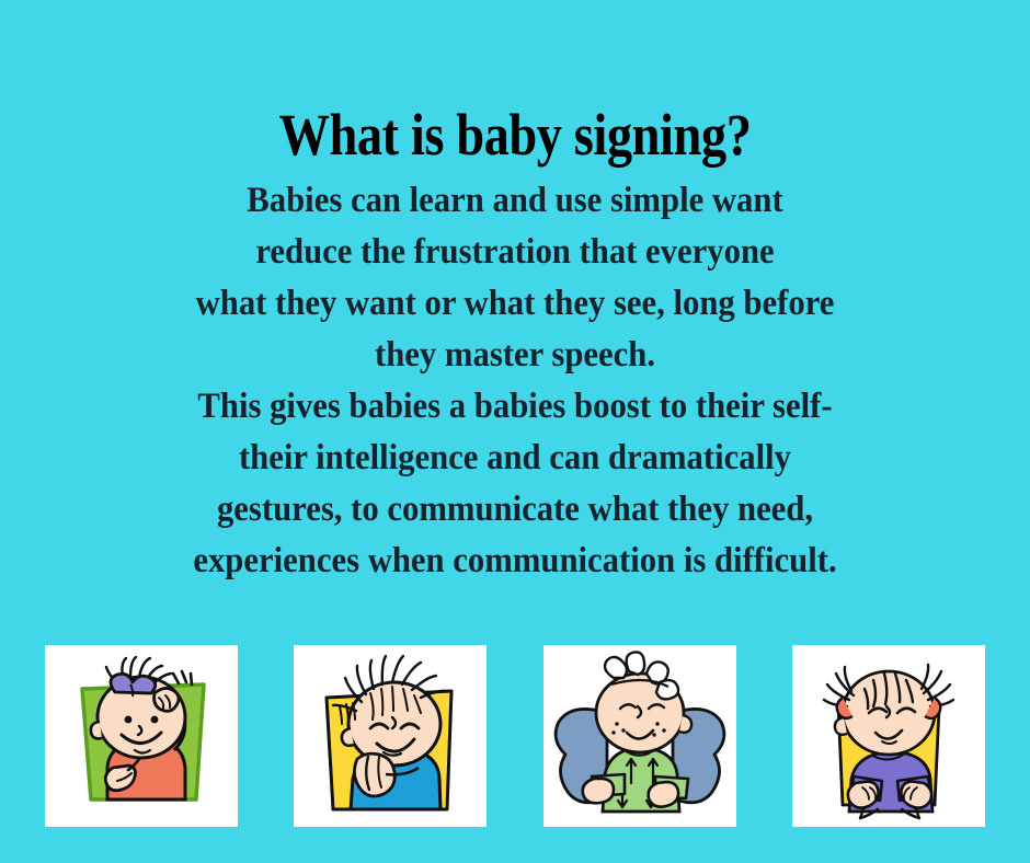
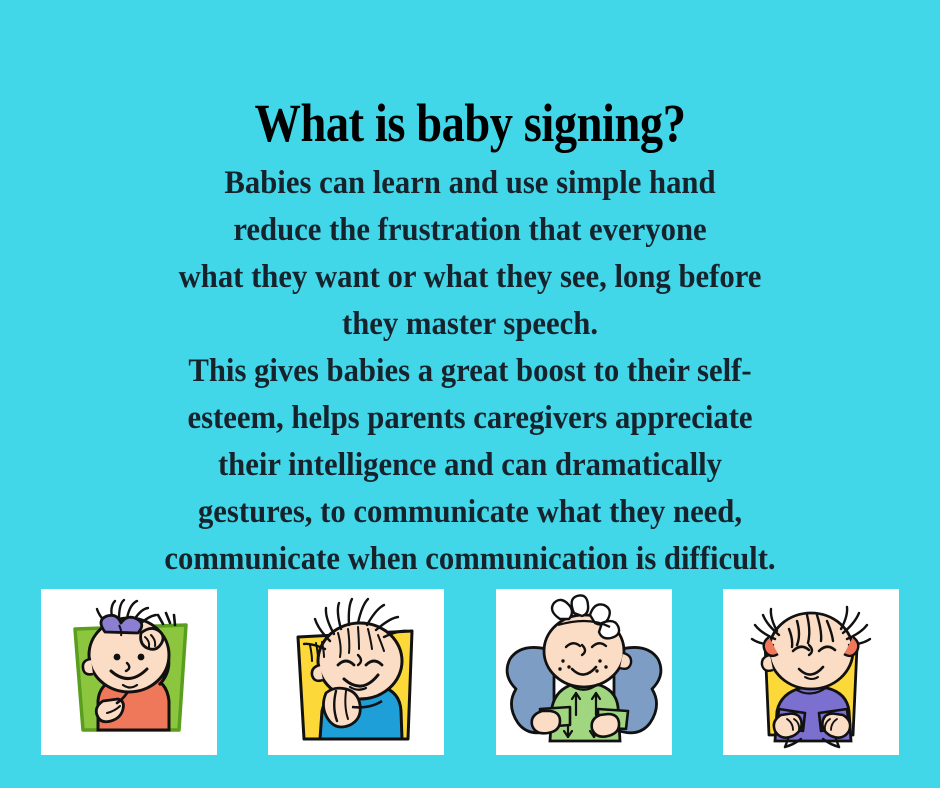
  What is baby signing?
- Babies can learn and use simple want
+ Babies can learn and use simple hand
  reduce the frustration that everyone
  what they want or what they see, long before
  they master speech.
- This gives babies a babies boost to their self-
+ This gives babies a great boost to their self-
+ esteem, helps parents caregivers appreciate
  their intelligence and can dramatically
  gestures, to communicate what they need,
- experiences when communication is difficult.
+ communicate when communication is difficult.
